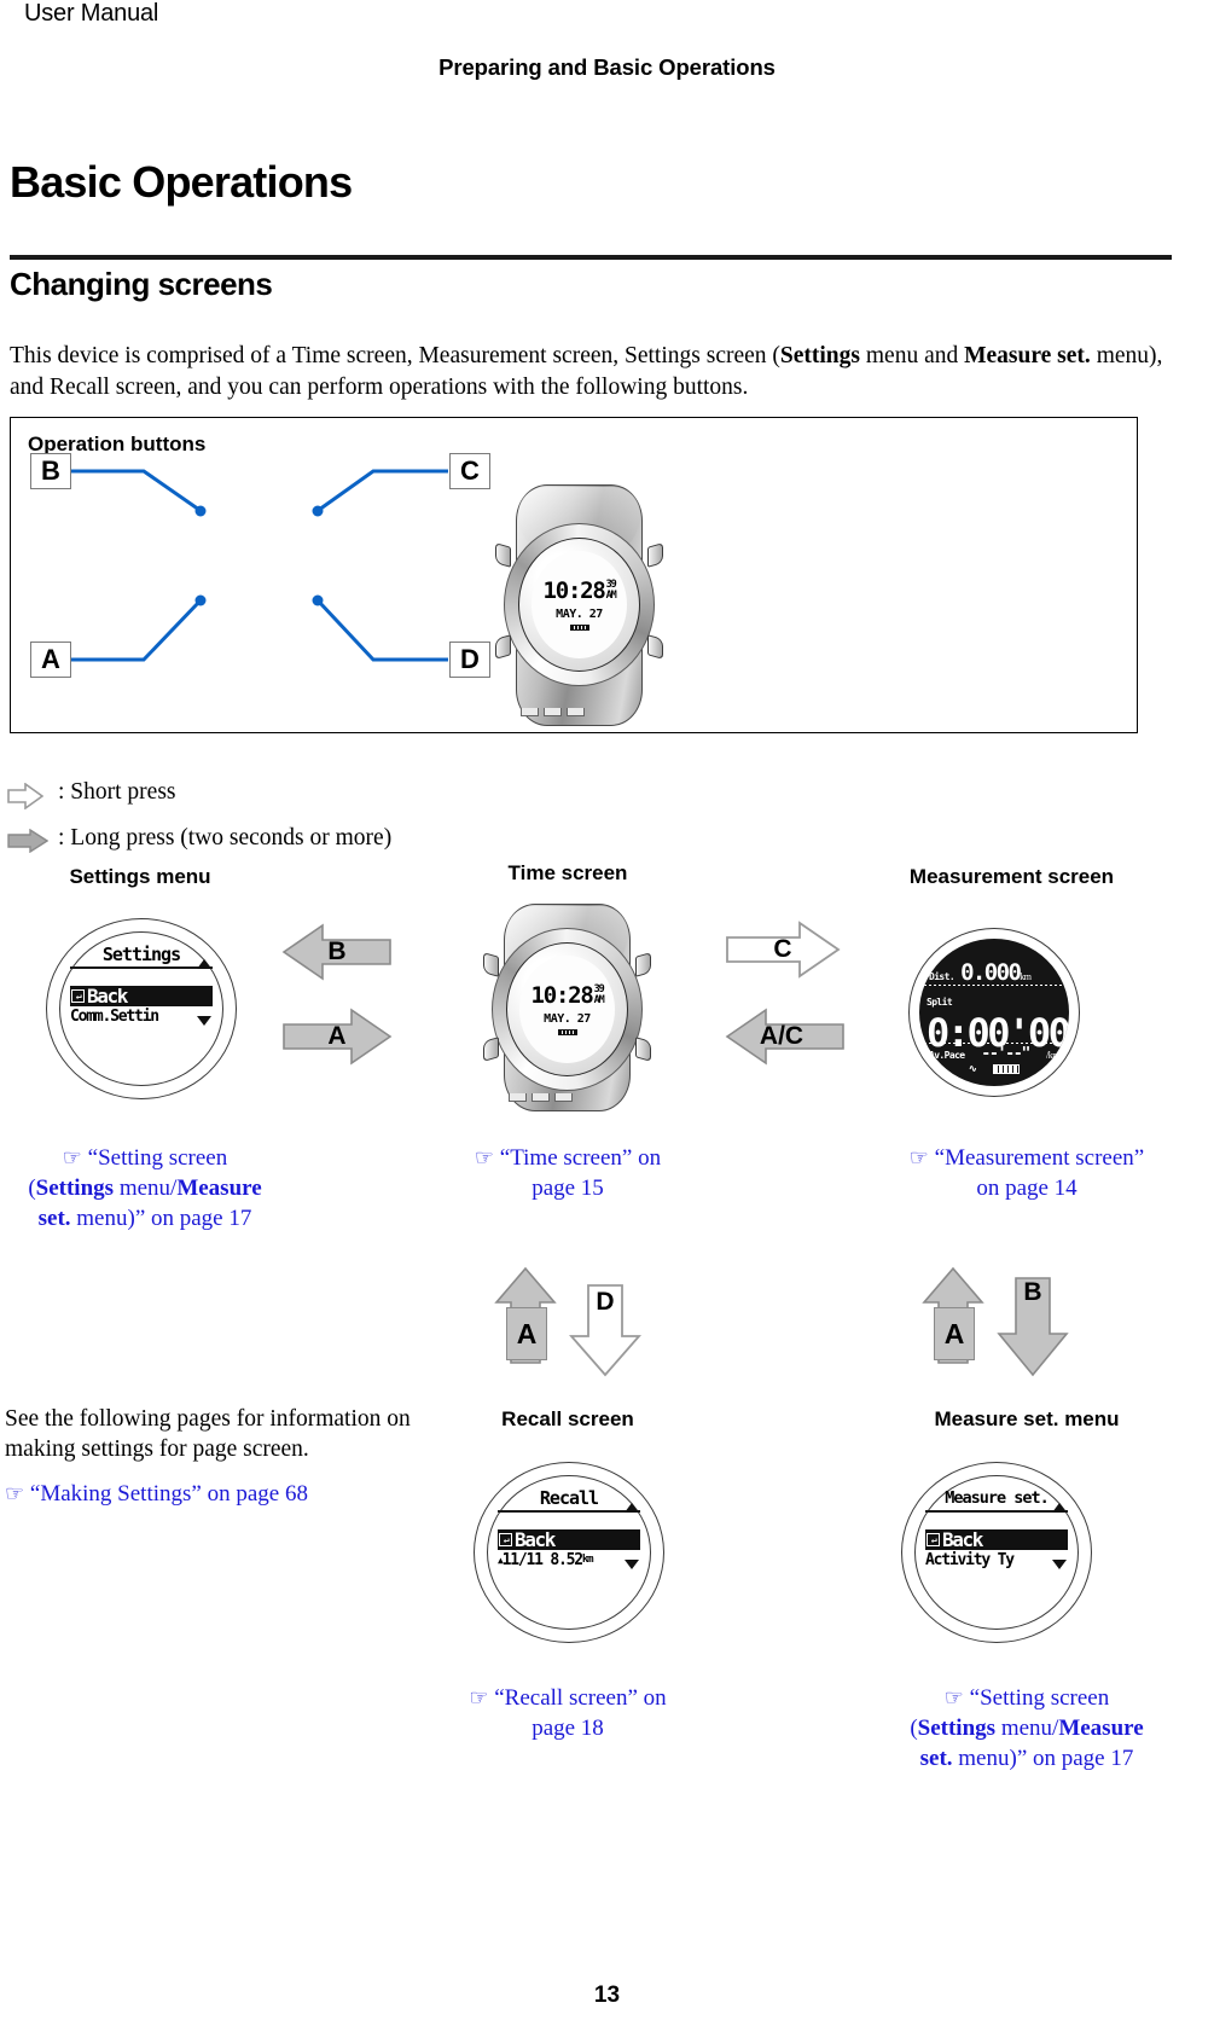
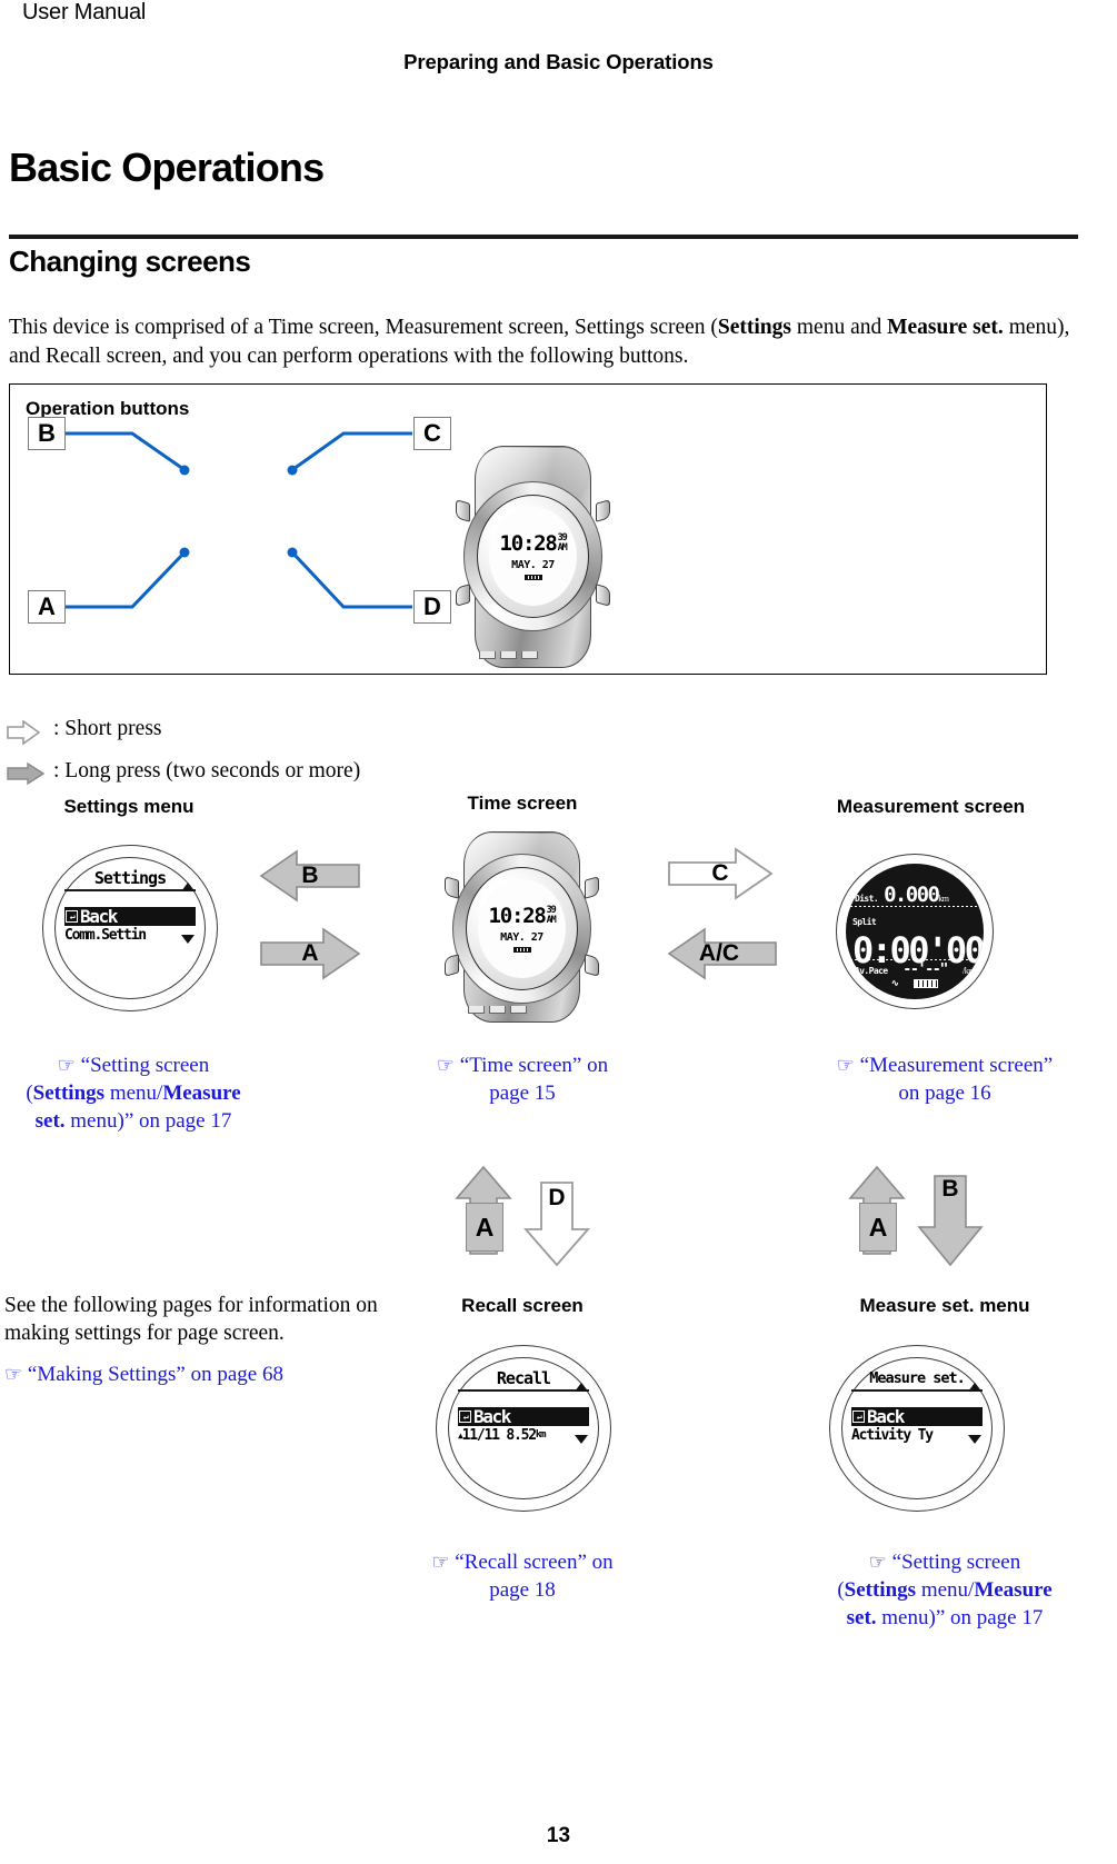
  User Manual
  Preparing and Basic Operations
  Basic Operations
  Changing screens
  This device is comprised of a Time screen, Measurement screen, Settings screen (Settings menu and Measure set. menu), and Recall screen, and you can perform operations with the following buttons.
  Operation buttons
  10:28
  39
  AM
  MAY. 27
  B
  C
  A
  D
  : Short press
  : Long press (two seconds or more)
  Settings menu
  Time screen
  Measurement screen
  Settings
  ↵
  Back
  Comm.Settin
  10:28
  39
  AM
  MAY. 27
  Dist.
  0.000
  km
  Split
  0:00'00
  Av.Pace
  --'--"
  /km
  ∿
  B
  A
  C
  A/C
  ☞ “Setting screen
  (Settings menu/Measure
  set. menu)” on page 17
  ☞ “Time screen” on
  page 15
  ☞ “Measurement screen”
- on page 14
+ on page 16
  A
  D
  A
  B
  See the following pages for information on making settings for page screen.
  ☞ “Making Settings” on page 68
  Recall screen
  Measure set. menu
  Recall
  ↵
  Back
  ▲
  11/11
  8.52
  km
  Measure set.
  ↵
  Back
  Activity Ty
  ☞ “Recall screen” on
  page 18
  ☞ “Setting screen
  (Settings menu/Measure
  set. menu)” on page 17
  13
